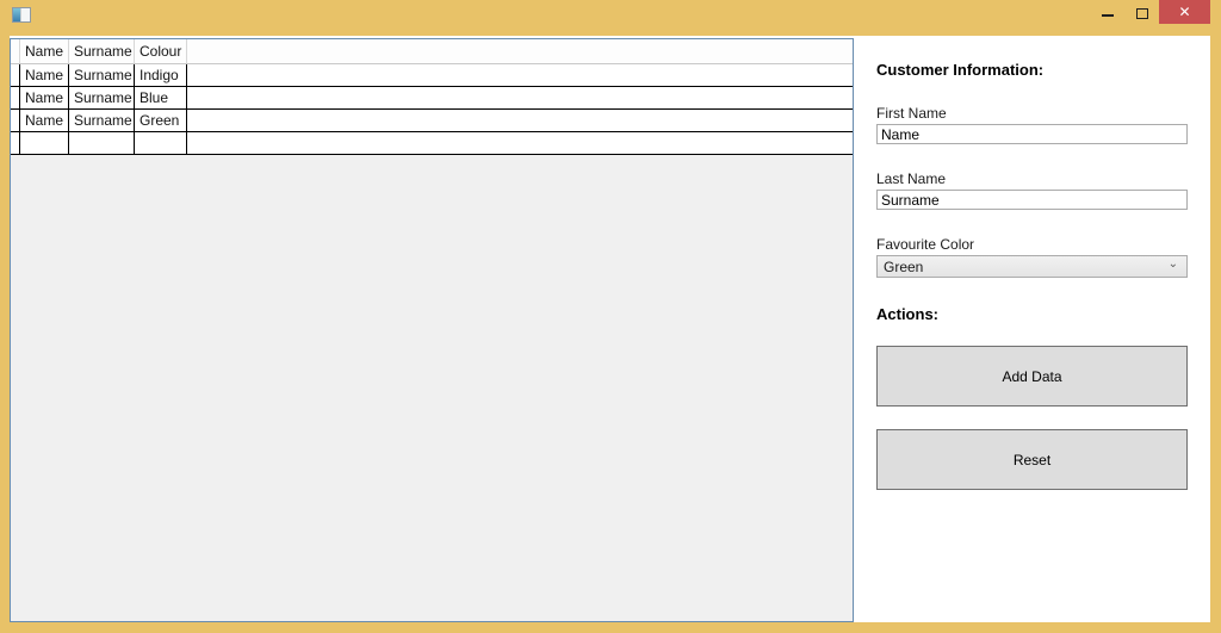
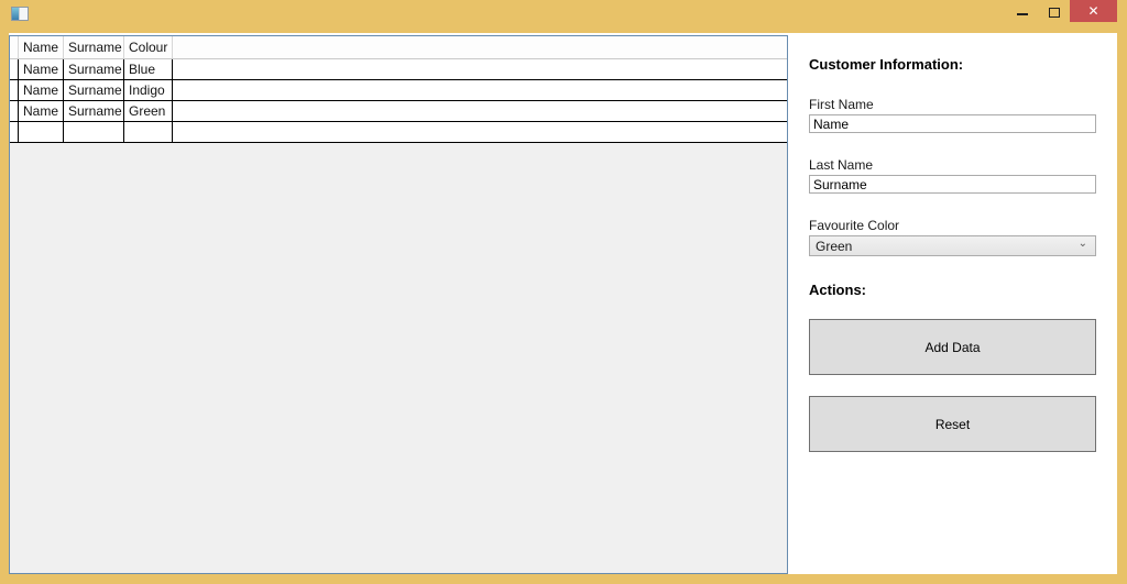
  ✕
  Name
  Surname
  Colour
  Name
  Surname
- Indigo
+ Blue
  Name
  Surname
- Blue
+ Indigo
  Name
  Surname
  Green
  Customer Information:
  First Name
  Name
  Last Name
  Surname
  Favourite Color
  Green
  ⌄
  Actions:
  Add Data
  Reset
